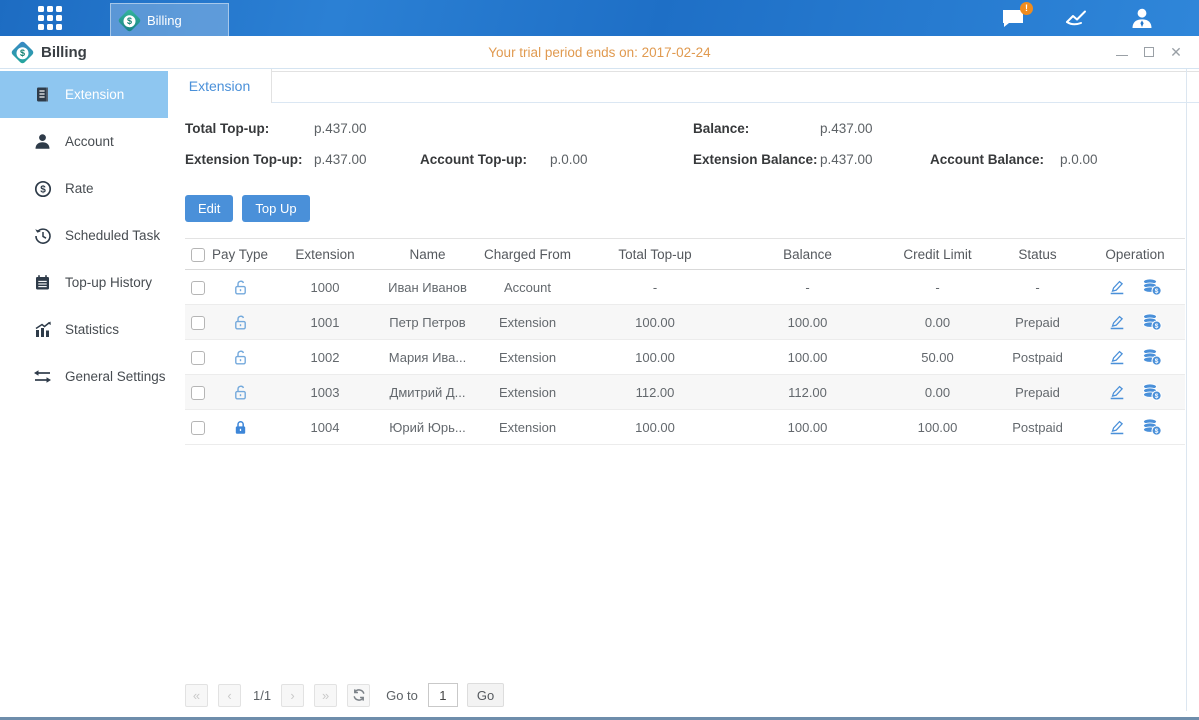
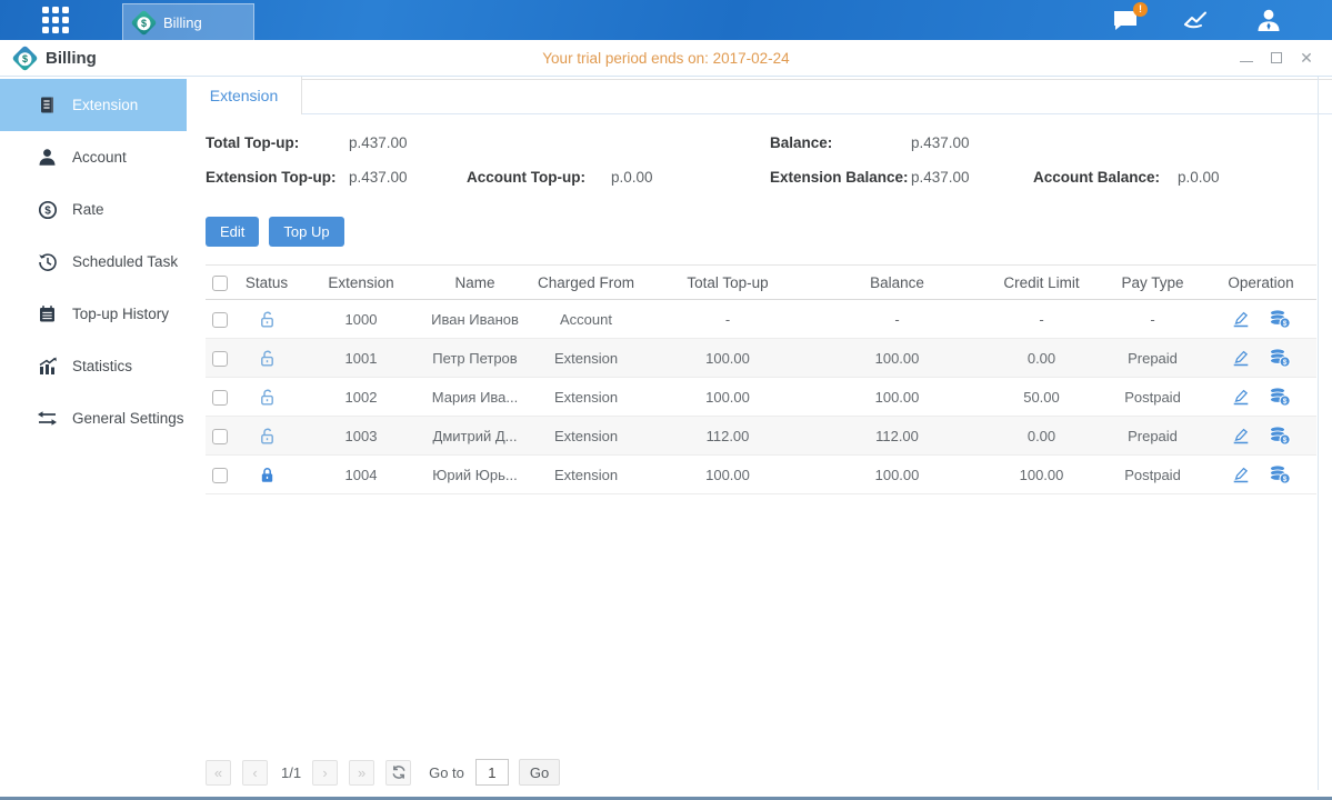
  Billing
  !
  Billing
  Your trial period ends on: 2017-02-24
  ✕
  Extension
  Account
  $
  Rate
  Scheduled Task
  Top-up History
  Statistics
  General Settings
  Extension
  Total Top-up:
  p.437.00
  Balance:
  p.437.00
  Extension Top-up:
  p.437.00
  Account Top-up:
  p.0.00
  Extension Balance:
  p.437.00
  Account Balance:
  p.0.00
  Edit
  Top Up
- Pay Type
+ Status
  Extension
  Name
  Charged From
  Total Top-up
  Balance
  Credit Limit
- Status
+ Pay Type
  Operation
  1000
  Иван Иванов
  Account
  -
  -
  -
  -
  1001
  Петр Петров
  Extension
  100.00
  100.00
  0.00
  Prepaid
  1002
  Мария Ива...
  Extension
  100.00
  100.00
  50.00
  Postpaid
  1003
  Дмитрий Д...
  Extension
  112.00
  112.00
  0.00
  Prepaid
  1004
  Юрий Юрь...
  Extension
  100.00
  100.00
  100.00
  Postpaid
  «
  ‹
  1/1
  ›
  »
  Go to
  1
  Go
